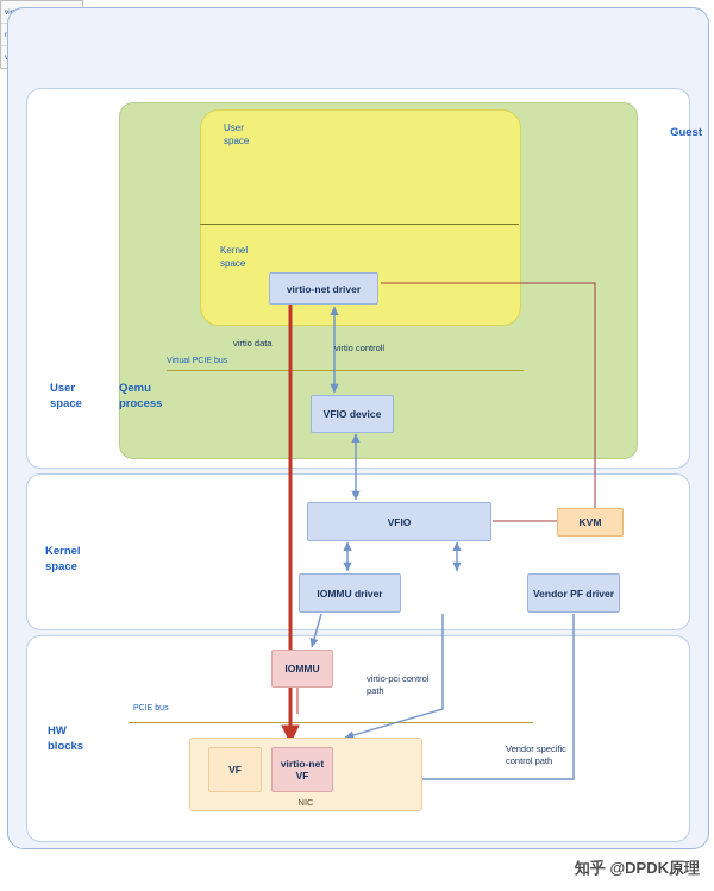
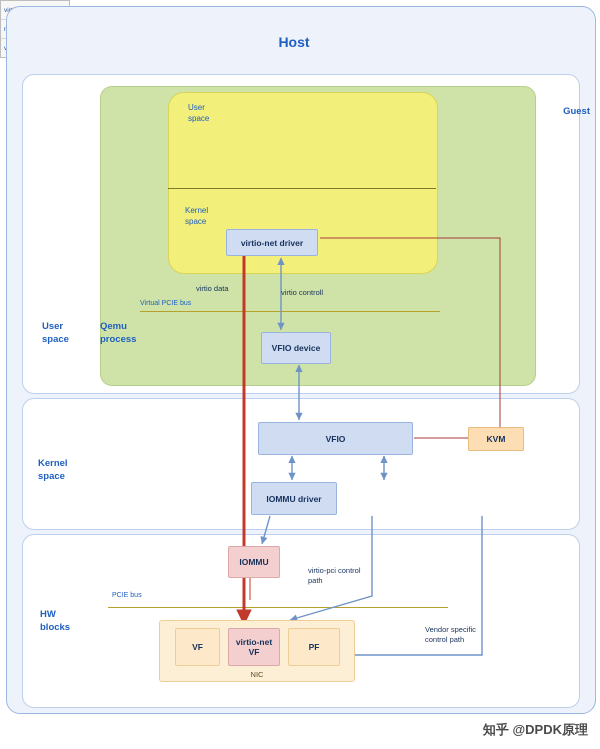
+ Host
  Guest
  User
  space
  Kernel
  space
  User
  space
  Kernel
  space
  HW
  blocks
  Qemu
  process
  virtio-net driver
  VFIO device
  VFIO
  KVM
  IOMMU driver
- Vendor PF driver
  IOMMU
  NIC
  VF
  virtio-net
  VF
+ PF
  virtio data
  virtio controll
  virtio-pci control
  path
  Vendor specific
  control path
  知乎 @DPDK原理
